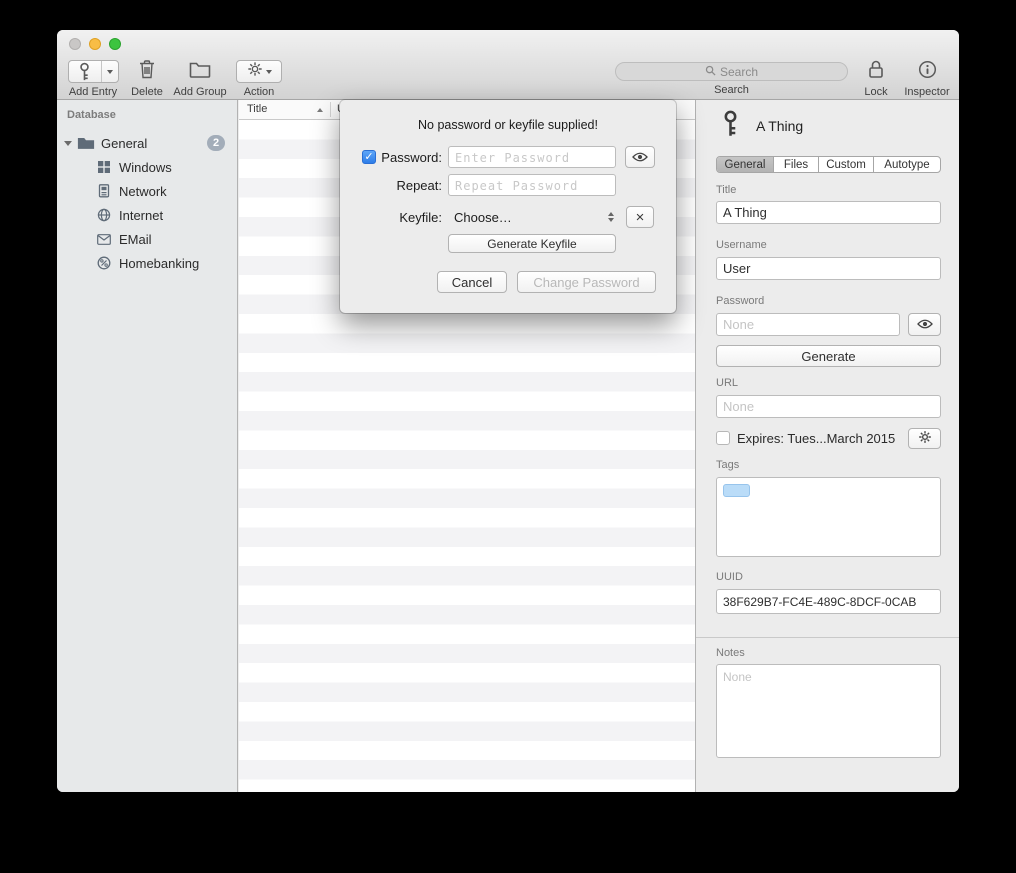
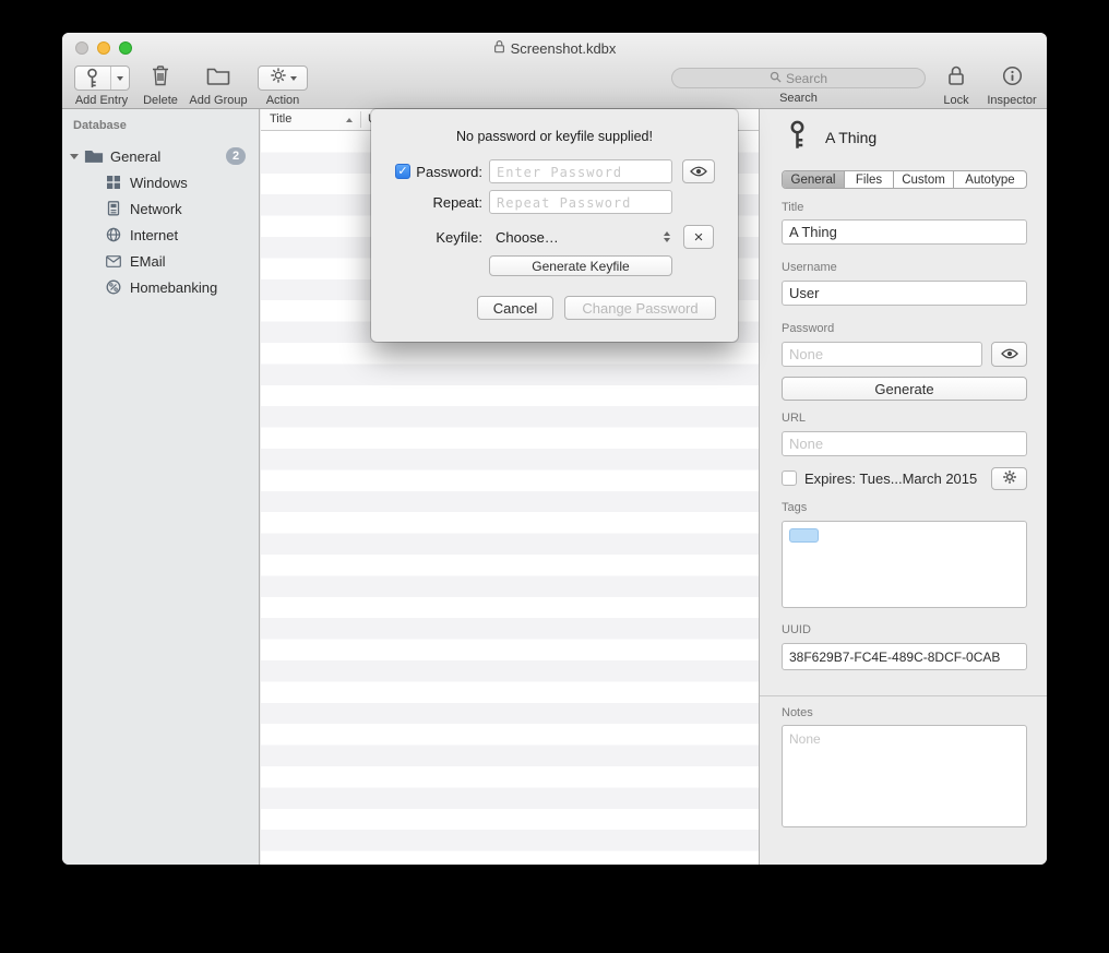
+ Screenshot.kdbx
  Add Entry
  Delete
  Add Group
  Action
  Search
  Search
  Lock
  Inspector
  Database
  General
  2
  Windows
  Network
  Internet
  EMail
  Homebanking
  Title
  A Thing
  General
  Files
  Custom
  Autotype
  Title
  A Thing
  Username
  User
  Password
  None
  Generate
  URL
  None
  Expires: Tues...March 2015
  Tags
  UUID
  38F629B7-FC4E-489C-8DCF-0CAB
  Notes
  None
  No password or keyfile supplied!
  ✓
  Password:
  Enter Password
  Repeat:
  Repeat Password
  Keyfile:
  Choose…
  ×
  Generate Keyfile
  Cancel
  Change Password
